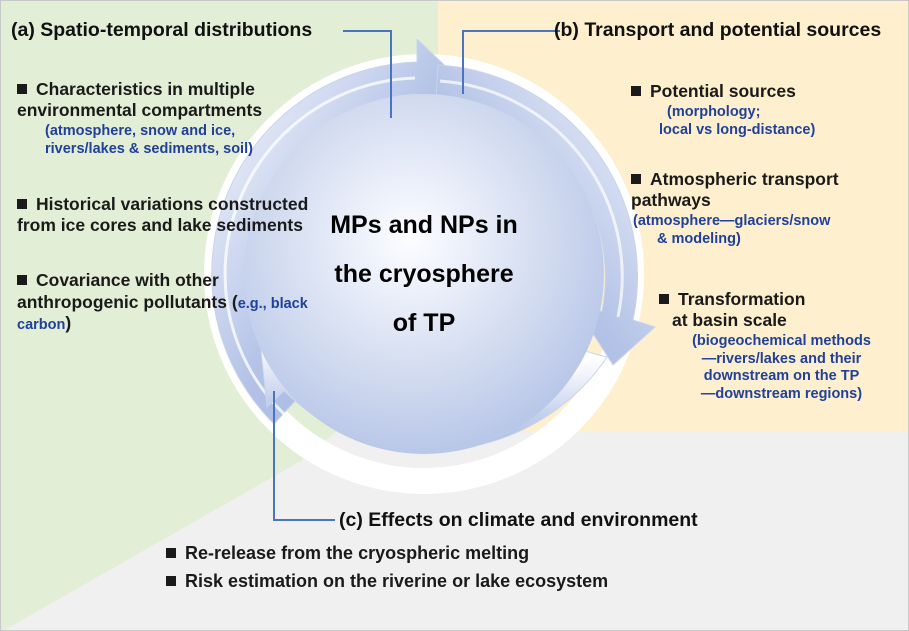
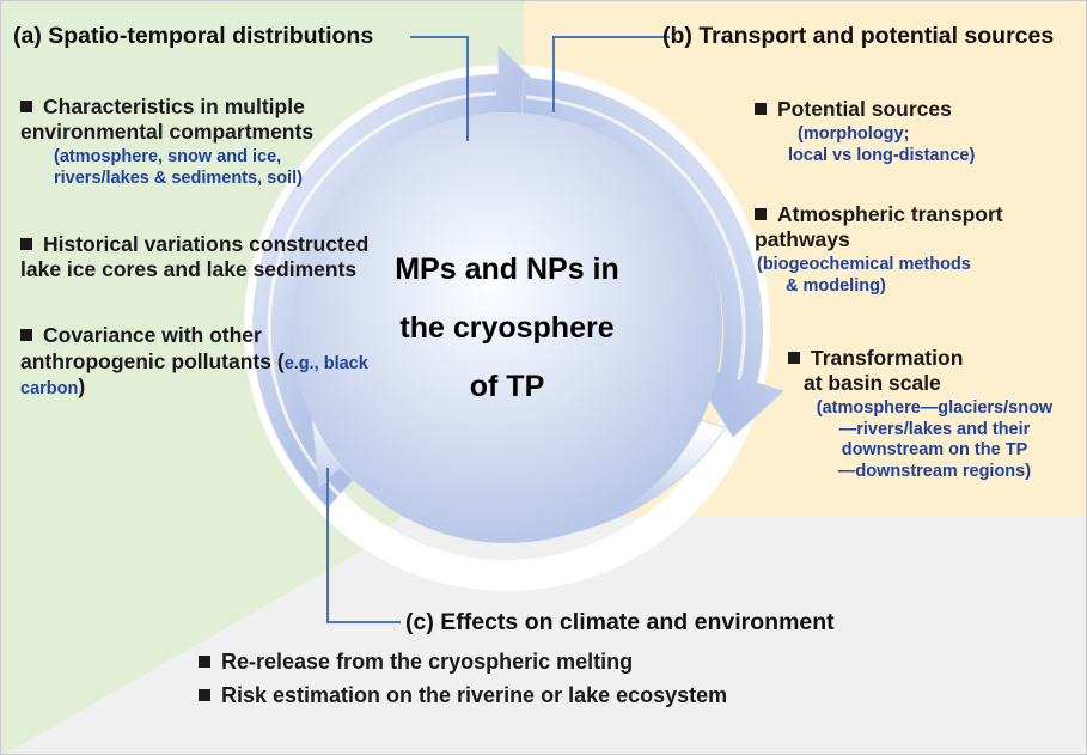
  MPs and NPs in
  the cryosphere
  of TP
  (a) Spatio-temporal distributions
  Characteristics in multiple environmental compartments
  (atmosphere, snow and ice, rivers/lakes & sediments, soil)
- Historical variations constructed from ice cores and lake sediments
+ Historical variations constructed lake ice cores and lake sediments
  Covariance with other anthropogenic pollutants (e.g., black carbon)
  (b) Transport and potential sources
  Potential sources
  (morphology;
  local vs long-distance)
  Atmospheric transport pathways
- (atmosphere—glaciers/snow
+ (biogeochemical methods
  & modeling)
  Transformation
  at basin scale
- (biogeochemical methods
+ (atmosphere—glaciers/snow
  —rivers/lakes and their
  downstream on the TP
  —downstream regions)
  (c) Effects on climate and environment
  Re-release from the cryospheric melting
  Risk estimation on the riverine or lake ecosystem
